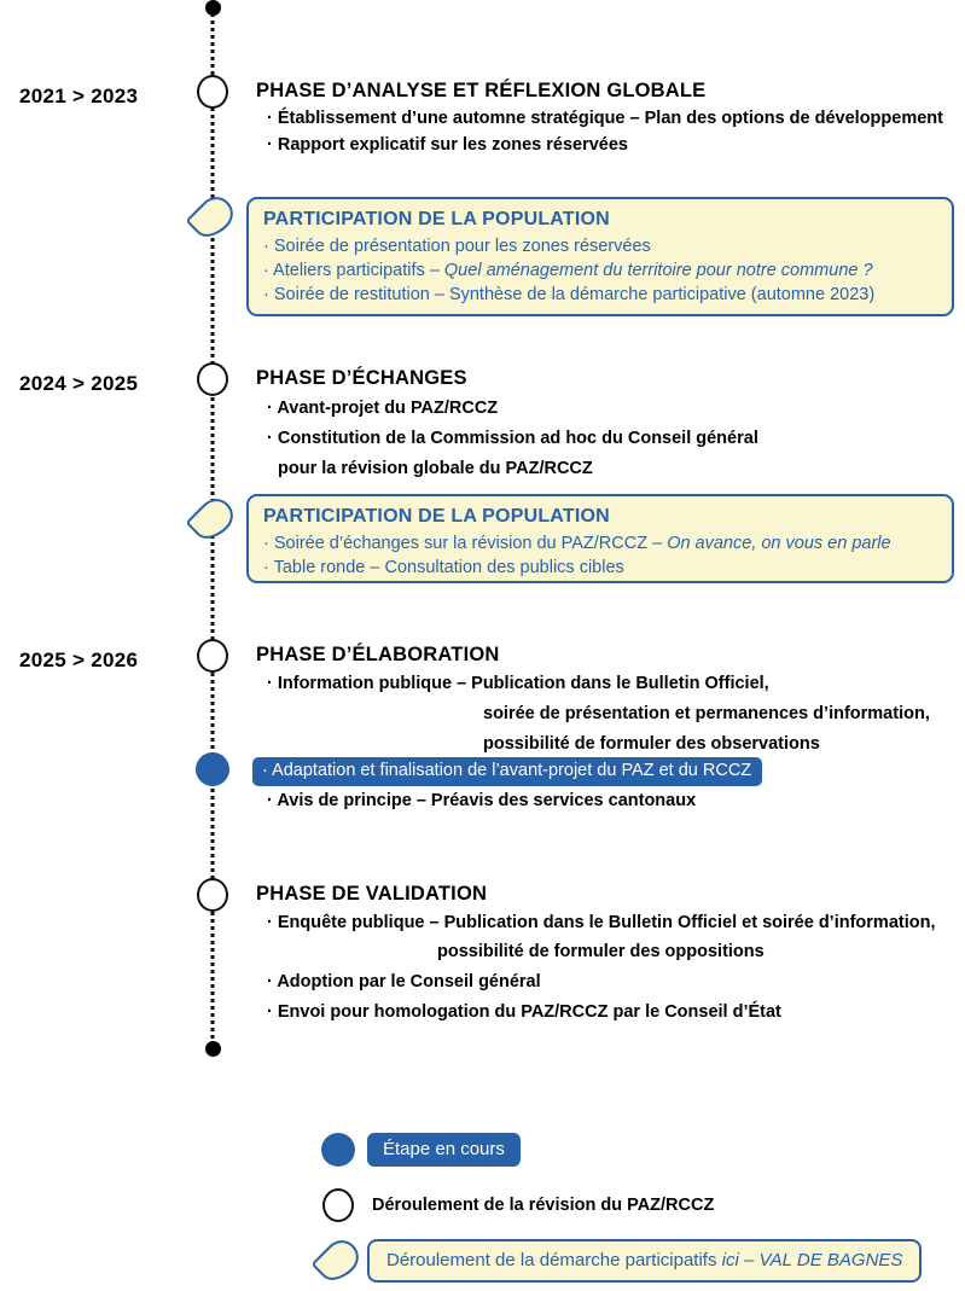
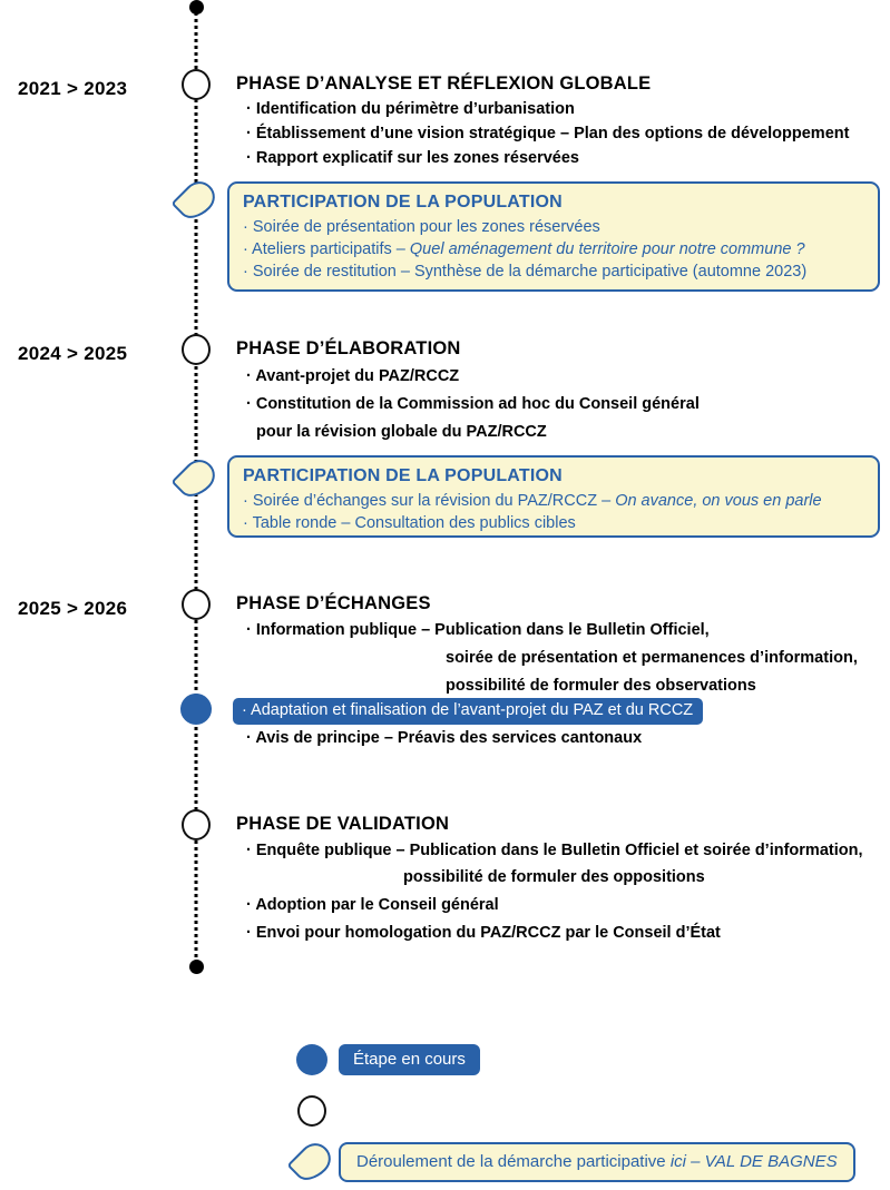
  2021 > 2023
  2024 > 2025
  2025 > 2026
  PHASE D’ANALYSE ET RÉFLEXION GLOBALE
+ · Identification du périmètre d’urbanisation
- · Établissement d’une automne stratégique – Plan des options de développement
+ · Établissement d’une vision stratégique – Plan des options de développement
  · Rapport explicatif sur les zones réservées
  PARTICIPATION DE LA POPULATION
  · Soirée de présentation pour les zones réservées
  · Ateliers participatifs – Quel aménagement du territoire pour notre commune ?
  · Soirée de restitution – Synthèse de la démarche participative (automne 2023)
- PHASE D’ÉCHANGES
+ PHASE D’ÉLABORATION
  · Avant-projet du PAZ/RCCZ
  · Constitution de la Commission ad hoc du Conseil général
  pour la révision globale du PAZ/RCCZ
  PARTICIPATION DE LA POPULATION
  · Soirée d’échanges sur la révision du PAZ/RCCZ – On avance, on vous en parle
  · Table ronde – Consultation des publics cibles
- PHASE D’ÉLABORATION
+ PHASE D’ÉCHANGES
  · Information publique – Publication dans le Bulletin Officiel,
  soirée de présentation et permanences d’information,
  possibilité de formuler des observations
  · Adaptation et finalisation de l’avant-projet du PAZ et du RCCZ
  · Avis de principe – Préavis des services cantonaux
  PHASE DE VALIDATION
  · Enquête publique – Publication dans le Bulletin Officiel et soirée d’information,
  possibilité de formuler des oppositions
  · Adoption par le Conseil général
  · Envoi pour homologation du PAZ/RCCZ par le Conseil d’État
  Étape en cours
- Déroulement de la révision du PAZ/RCCZ
- Déroulement de la démarche participatifs ici – VAL DE BAGNES
+ Déroulement de la démarche participative ici – VAL DE BAGNES
